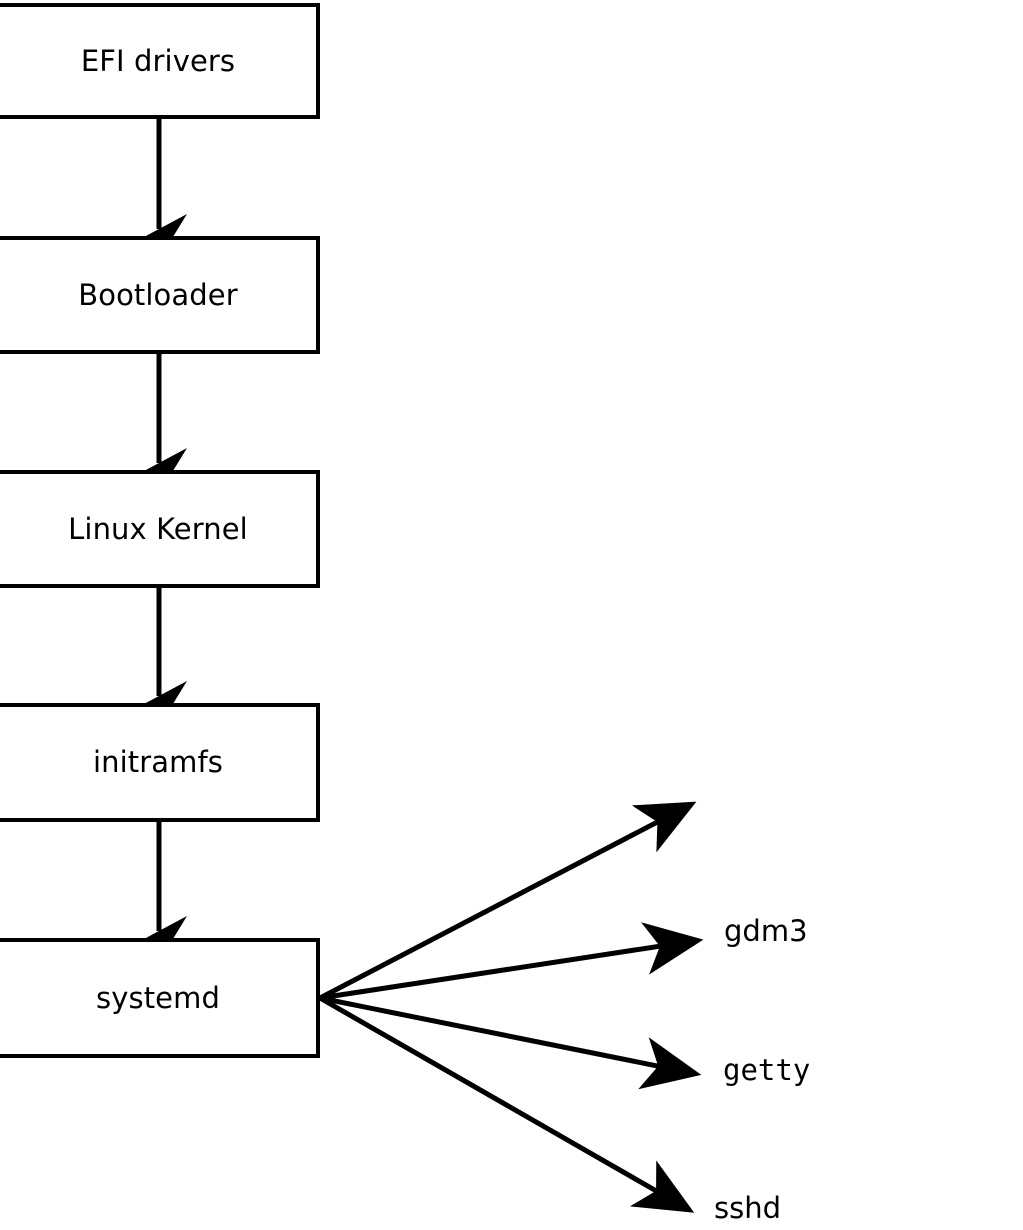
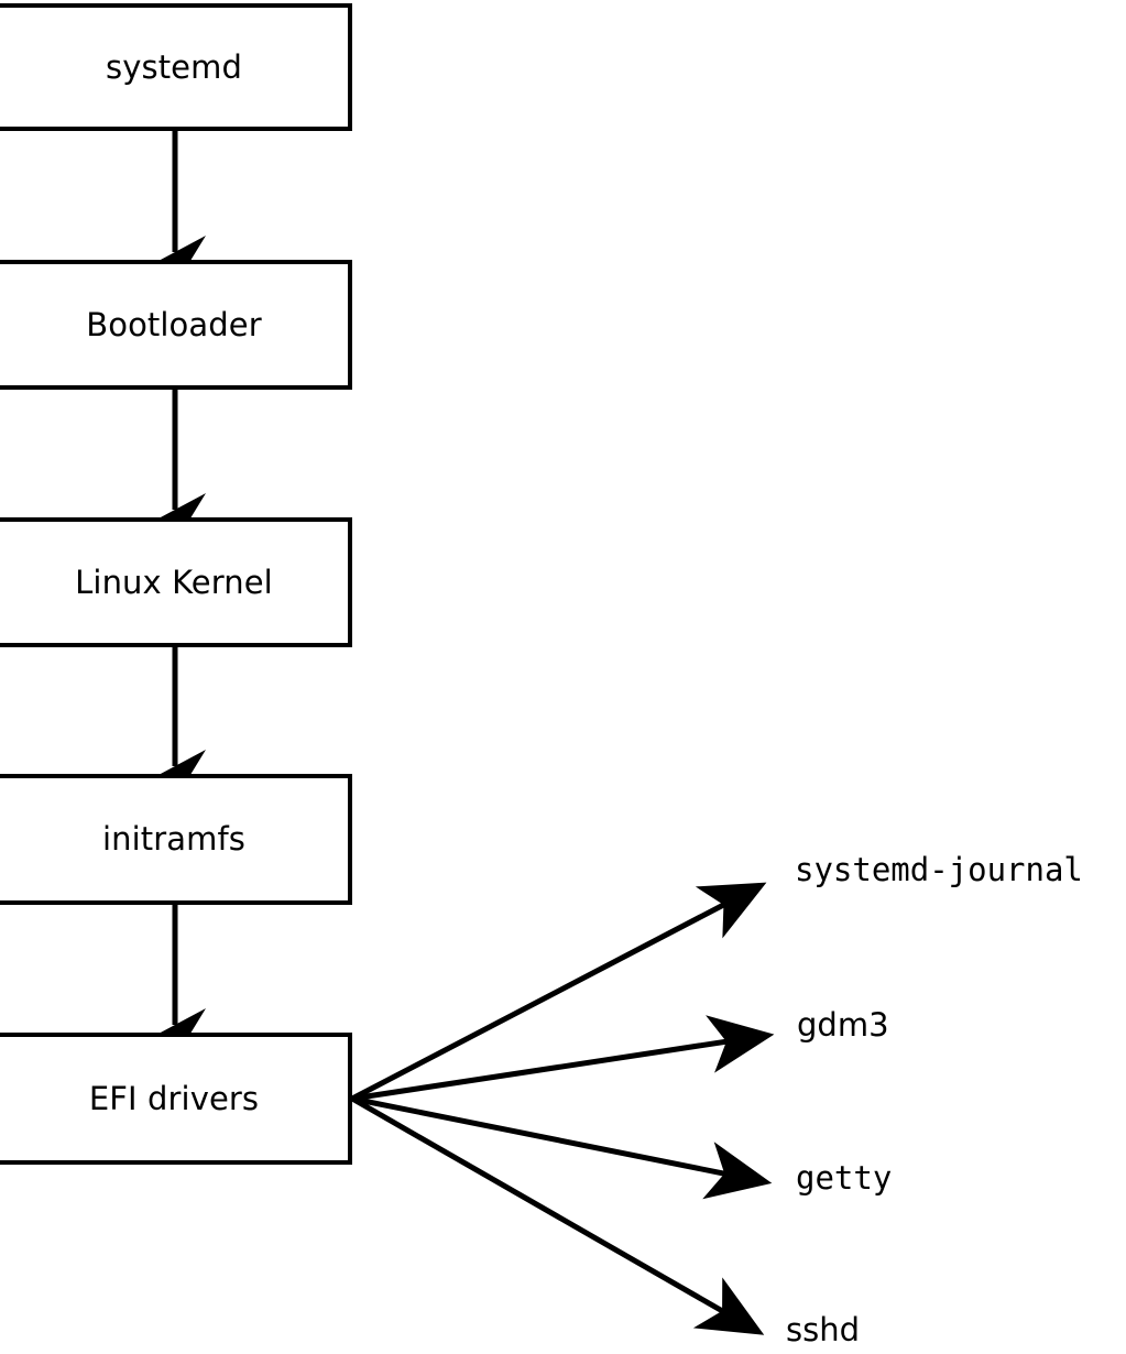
- EFI drivers
+ systemd
  Bootloader
  Linux Kernel
  initramfs
- systemd
+ EFI drivers
+ systemd-journal
  gdm3
  getty
  sshd
